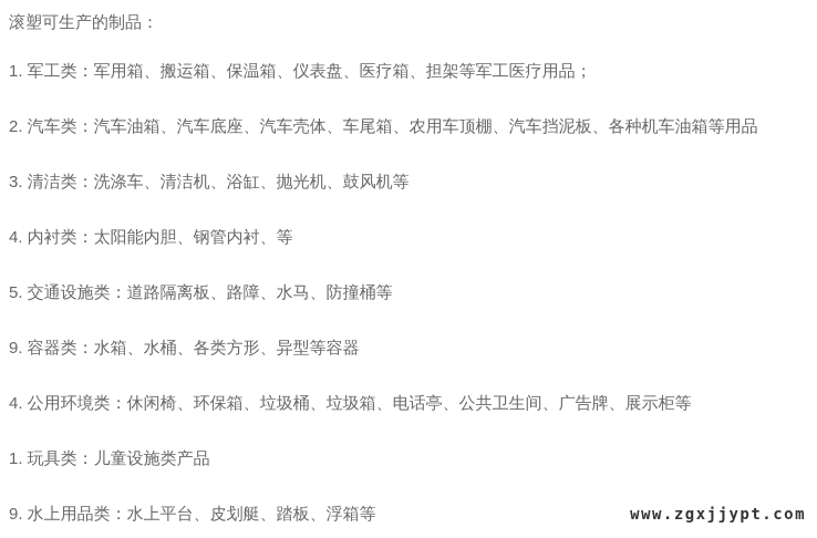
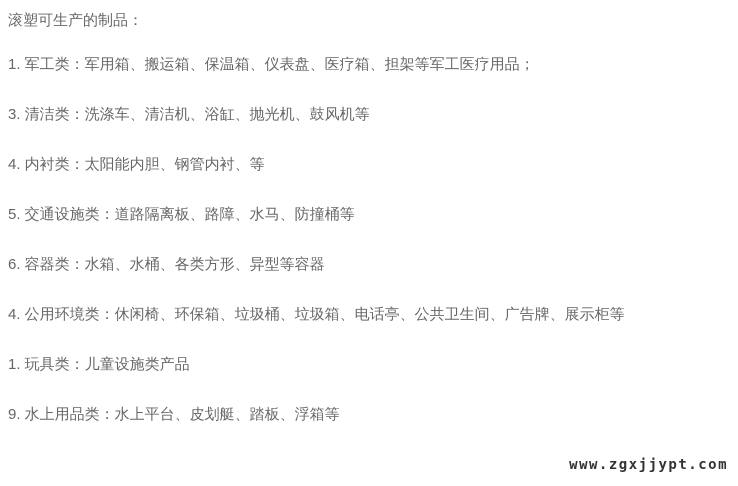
  滚塑可生产的制品：
  1. 军工类：军用箱、搬运箱、保温箱、仪表盘、医疗箱、担架等军工医疗用品；
- 2. 汽车类：汽车油箱、汽车底座、汽车壳体、车尾箱、农用车顶棚、汽车挡泥板、各种机车油箱等用品
  3. 清洁类：洗涤车、清洁机、浴缸、抛光机、鼓风机等
  4. 内衬类：太阳能内胆、钢管内衬、等
  5. 交通设施类：道路隔离板、路障、水马、防撞桶等
- 9. 容器类：水箱、水桶、各类方形、异型等容器
+ 6. 容器类：水箱、水桶、各类方形、异型等容器
  4. 公用环境类：休闲椅、环保箱、垃圾桶、垃圾箱、电话亭、公共卫生间、广告牌、展示柜等
  1. 玩具类：儿童设施类产品
  9. 水上用品类：水上平台、皮划艇、踏板、浮箱等
  www.zgxjjypt.com
